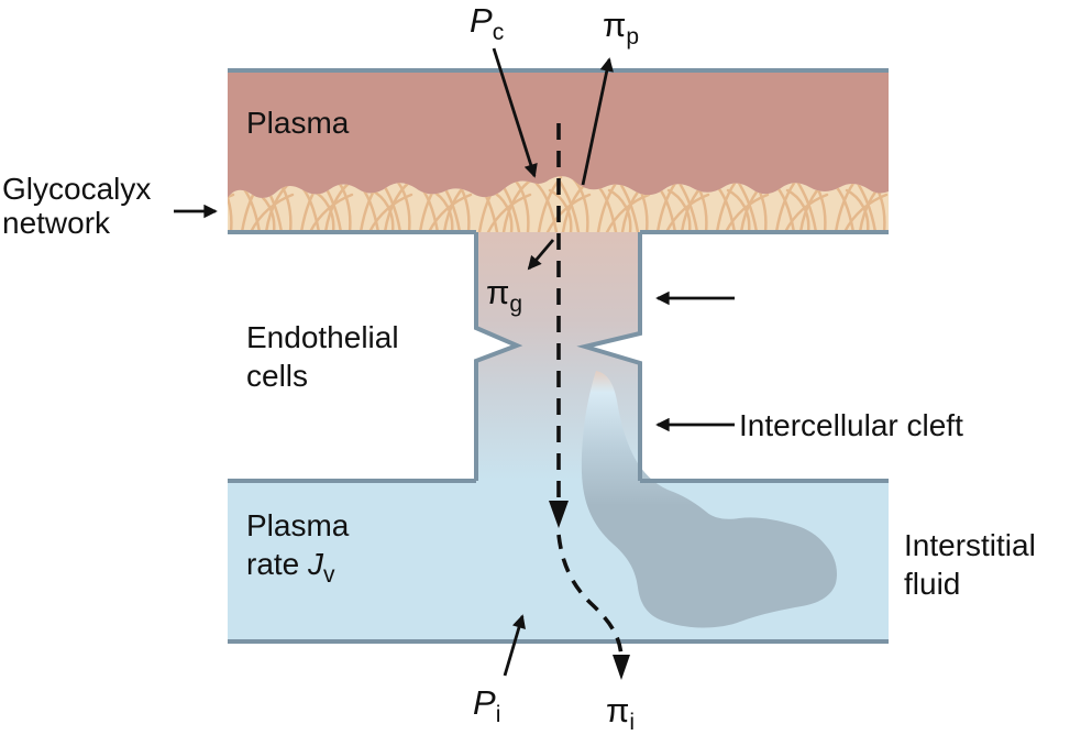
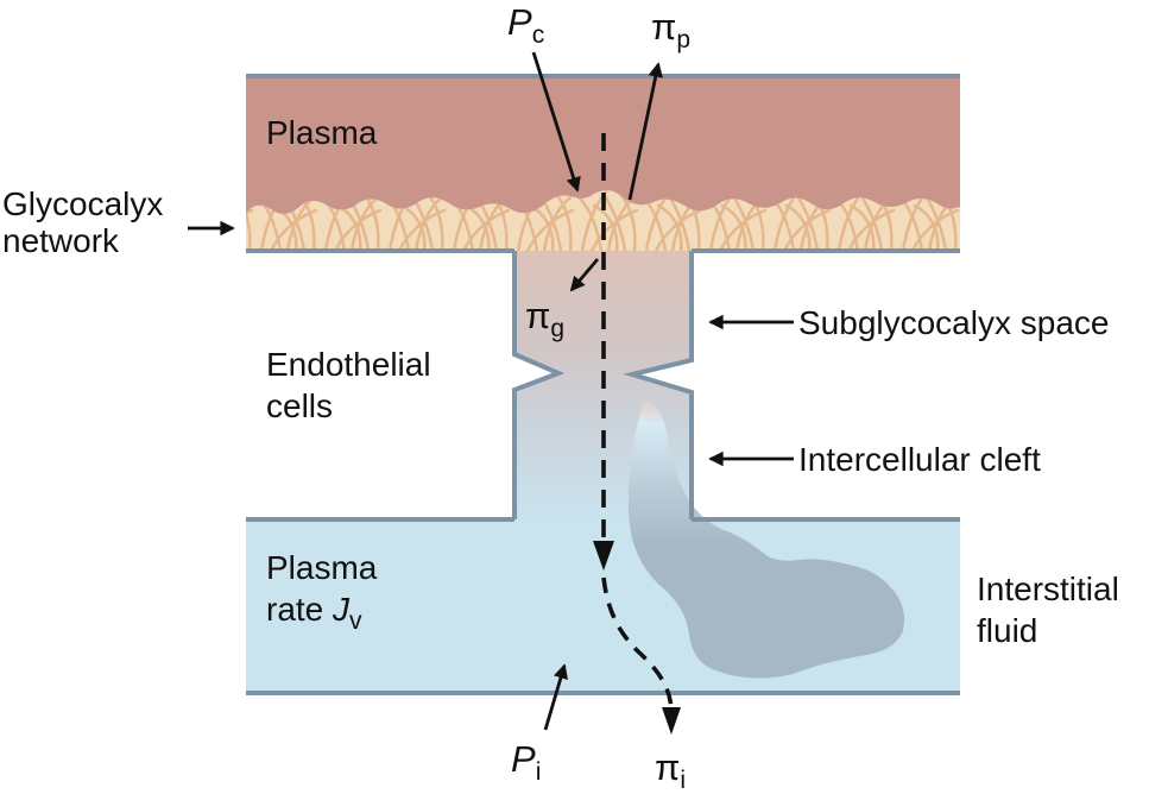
  Plasma
  Glycocalyx
  network
  Endothelial
  cells
+ Subglycocalyx space
  Intercellular cleft
  Plasma
  rate Jv
  Interstitial
  fluid
  Pc
  πp
  πg
  Pi
  πi
